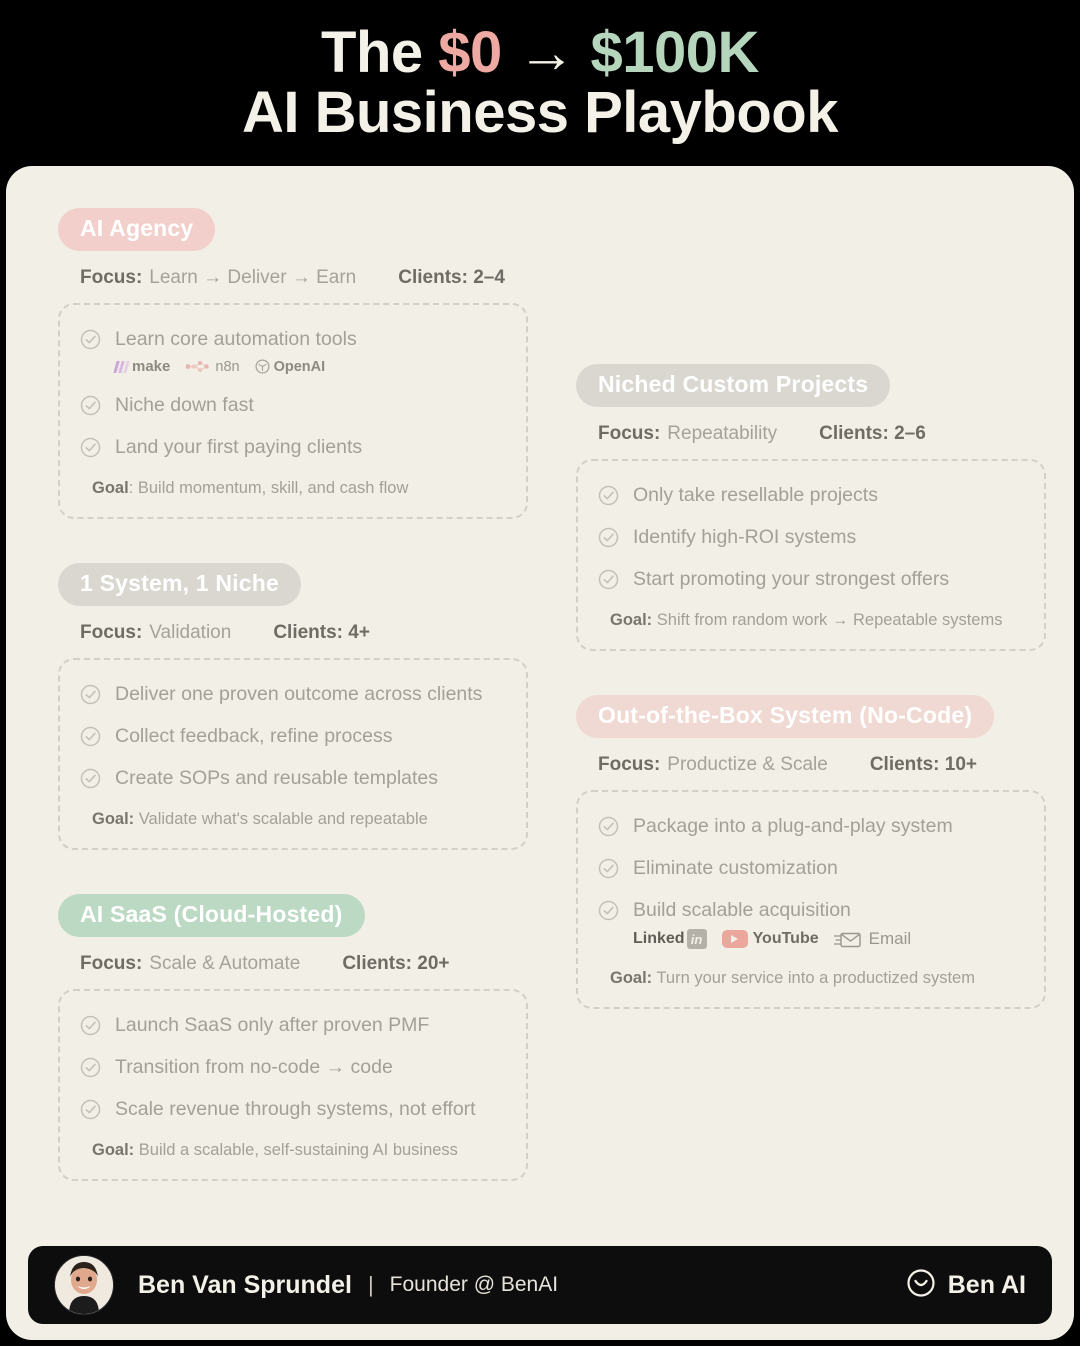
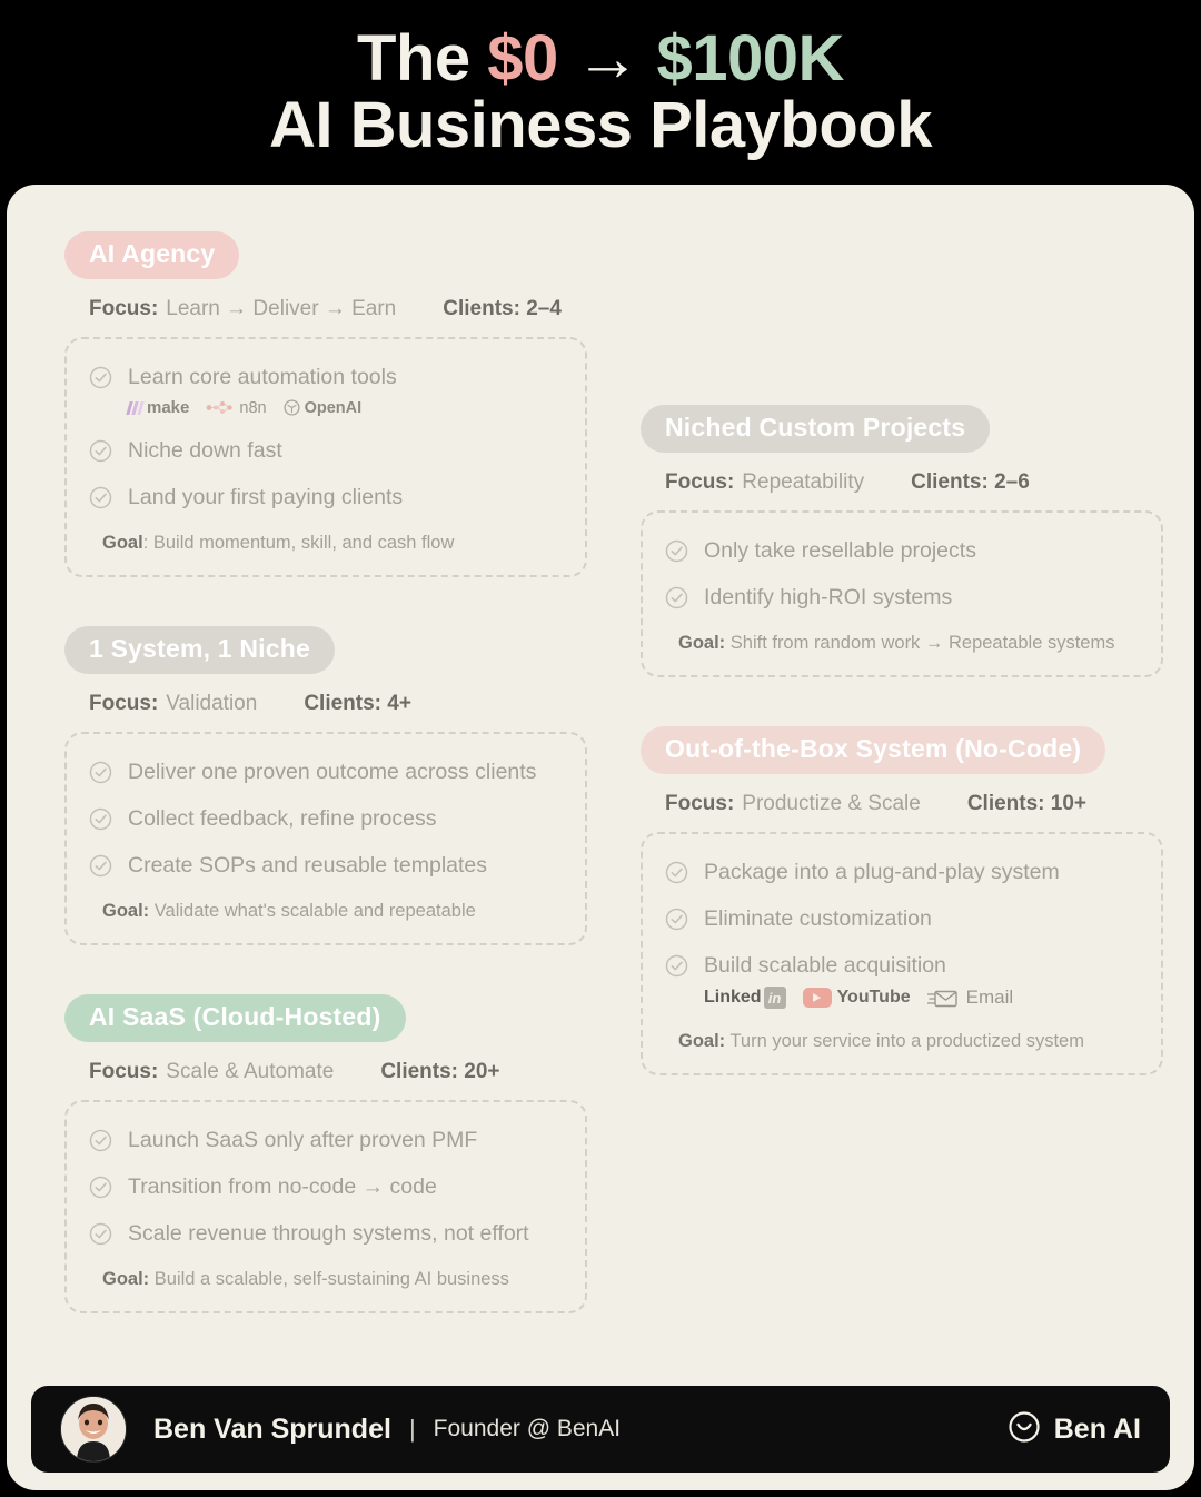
  The $0 → $100K
  AI Business Playbook
  AI Agency
  Focus:
  Learn → Deliver → Earn
  Clients: 2–4
  Learn core automation tools
  make
  n8n
  OpenAI
  Niche down fast
  Land your first paying clients
  Goal: Build momentum, skill, and cash flow
  1 System, 1 Niche
  Focus:
  Validation
  Clients: 4+
  Deliver one proven outcome across clients
  Collect feedback, refine process
  Create SOPs and reusable templates
  Goal: Validate what's scalable and repeatable
  AI SaaS (Cloud-Hosted)
  Focus:
  Scale & Automate
  Clients: 20+
  Launch SaaS only after proven PMF
  Transition from no-code → code
  Scale revenue through systems, not effort
  Goal: Build a scalable, self-sustaining AI business
  Niched Custom Projects
  Focus:
  Repeatability
  Clients: 2–6
  Only take resellable projects
  Identify high-ROI systems
- Start promoting your strongest offers
  Goal: Shift from random work → Repeatable systems
  Out-of-the-Box System (No-Code)
  Focus:
  Productize & Scale
  Clients: 10+
  Package into a plug-and-play system
  Eliminate customization
  Build scalable acquisition
  Linked
  in
  YouTube
  Email
  Goal: Turn your service into a productized system
  Ben Van Sprundel
  |
  Founder @ BenAI
  Ben AI
